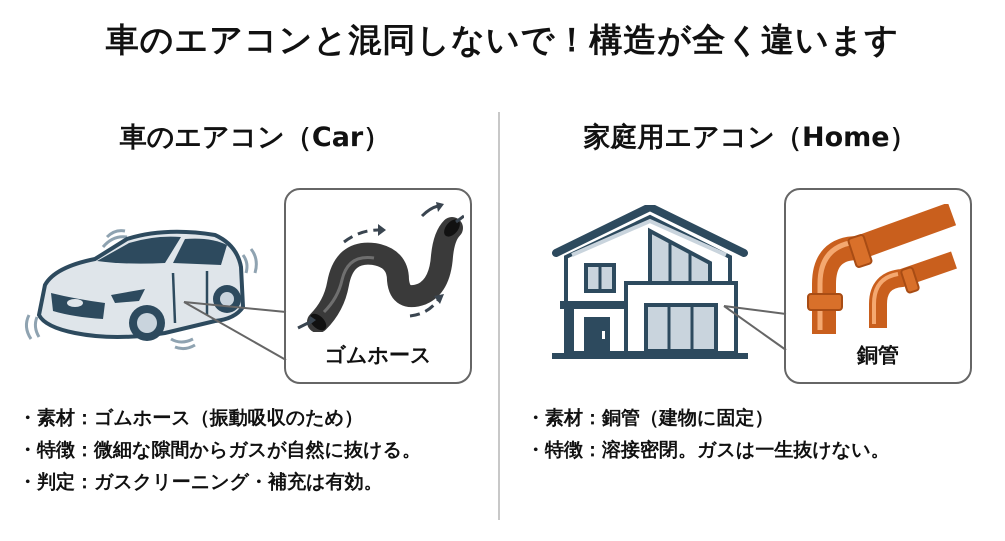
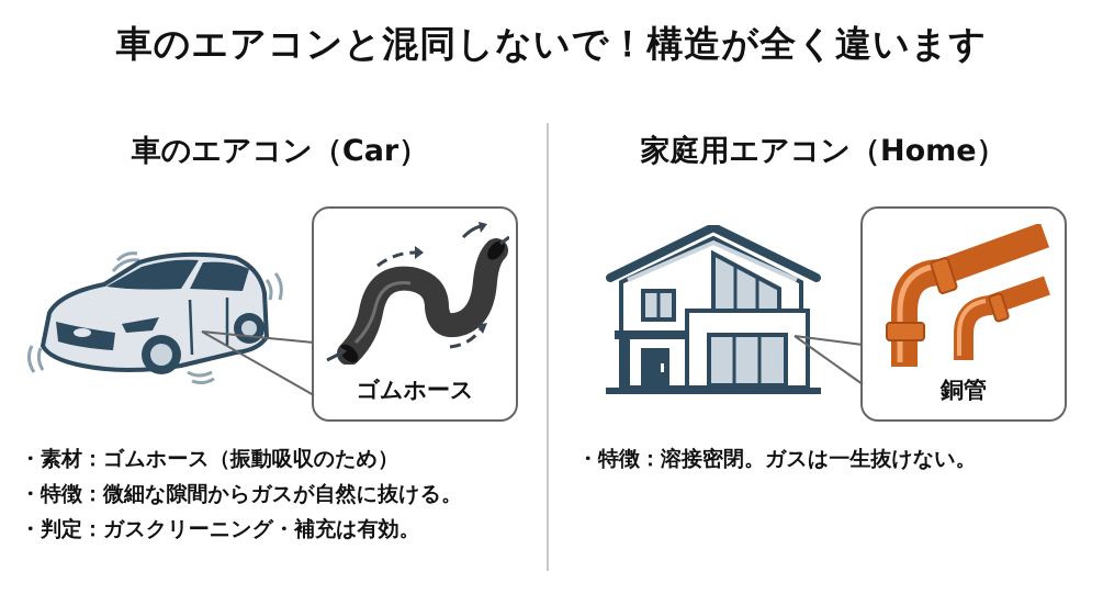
  車のエアコンと混同しないで！構造が全く違います
  車のエアコン（Car）
  ゴムホース
  ・素材：ゴムホース（振動吸収のため）
  ・特徴：微細な隙間からガスが自然に抜ける。
  ・判定：ガスクリーニング・補充は有効。
  家庭用エアコン（Home）
  銅管
- ・素材：銅管（建物に固定）
  ・特徴：溶接密閉。ガスは一生抜けない。
